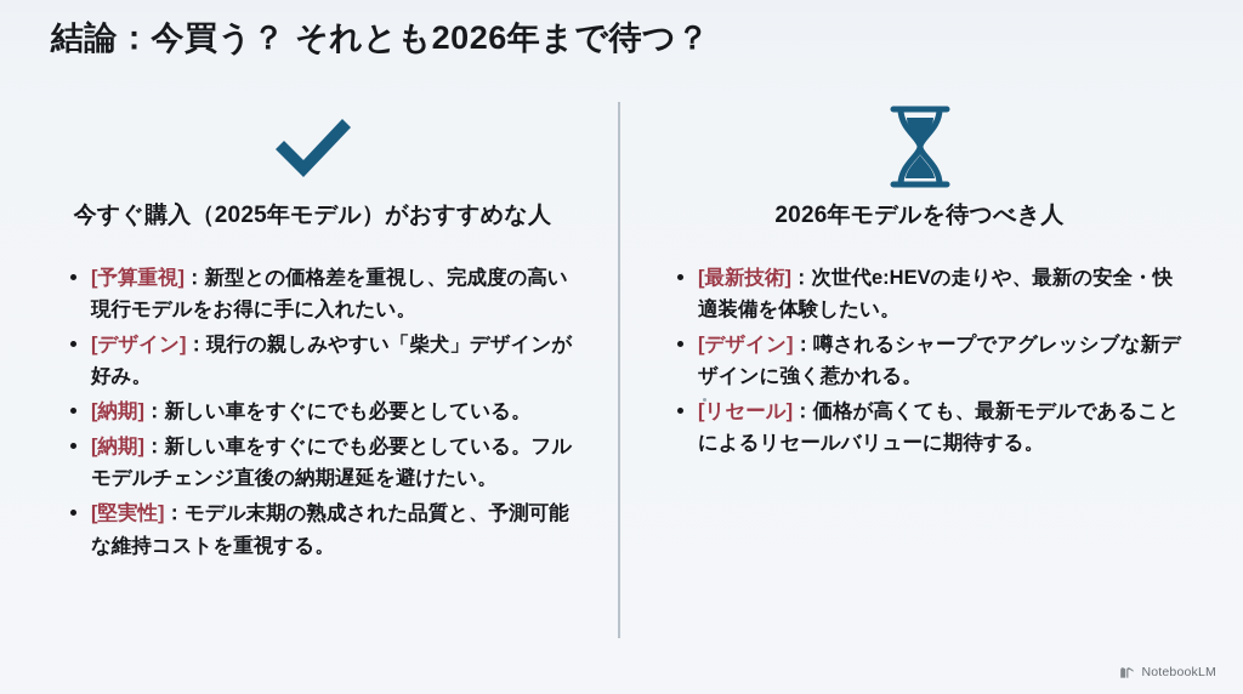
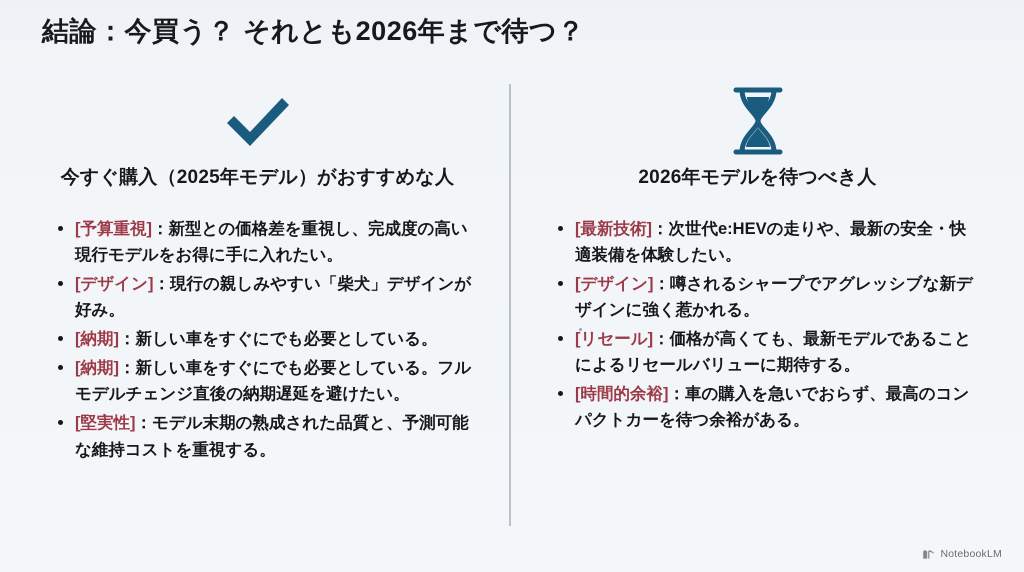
  結論：今買う？ それとも2026年まで待つ？
  今すぐ購入（2025年モデル）がおすすめな人
  [予算重視]：新型との価格差を重視し、完成度の高い現行モデルをお得に手に入れたい。
  [デザイン]：現行の親しみやすい「柴犬」デザインが好み。
  [納期]：新しい車をすぐにでも必要としている。
  [納期]：新しい車をすぐにでも必要としている。フルモデルチェンジ直後の納期遅延を避けたい。
  [堅実性]：モデル末期の熟成された品質と、予測可能な維持コストを重視する。
  2026年モデルを待つべき人
  [最新技術]：次世代e:HEVの走りや、最新の安全・快適装備を体験したい。
  [デザイン]：噂されるシャープでアグレッシブな新デザインに強く惹かれる。
  [リセール]：価格が高くても、最新モデルであることによるリセールバリューに期待する。
+ [時間的余裕]：車の購入を急いでおらず、最高のコンパクトカーを待つ余裕がある。
  NotebookLM
